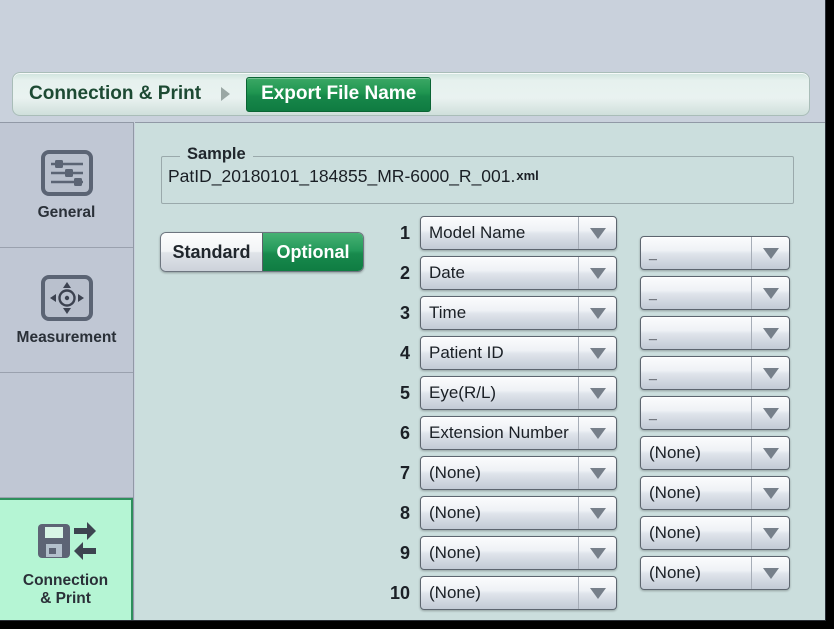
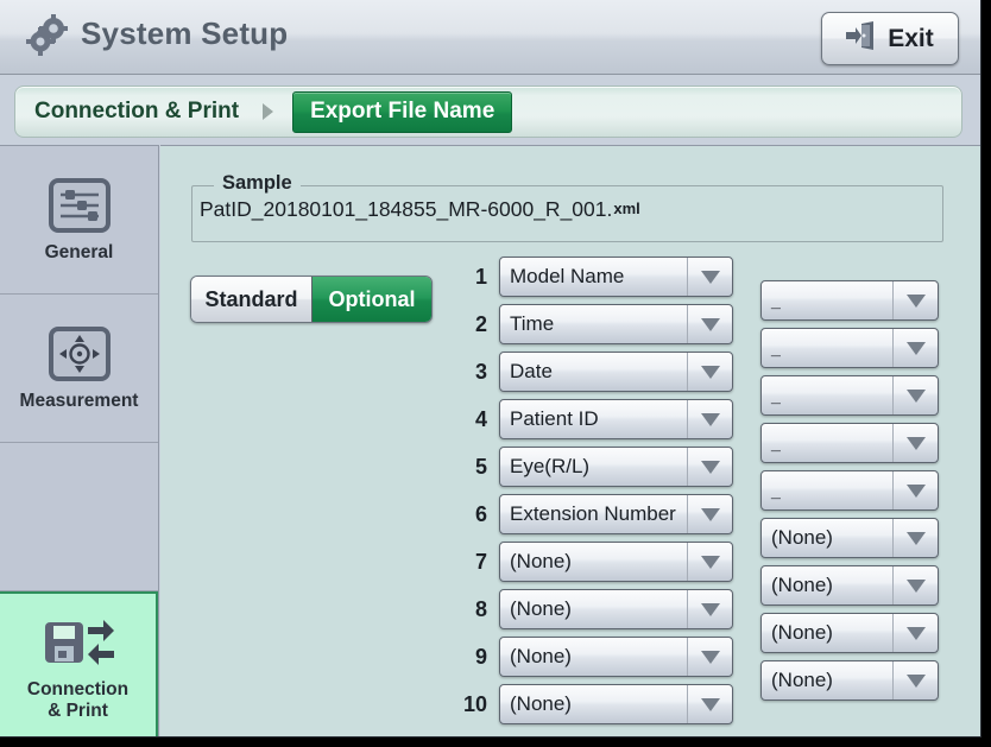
+ System Setup
+ Exit
  Connection & Print
  Export File Name
  General
  Measurement
  Connection
  & Print
  Sample
  PatID_20180101_184855_MR-6000_R_001.xml
  Standard
  Optional
  1
  Model Name
  2
- Date
+ Time
  3
- Time
+ Date
  4
  Patient ID
  5
  Eye(R/L)
  6
  Extension Number
  7
  (None)
  8
  (None)
  9
  (None)
  10
  (None)
  _
  _
  _
  _
  _
  (None)
  (None)
  (None)
  (None)
